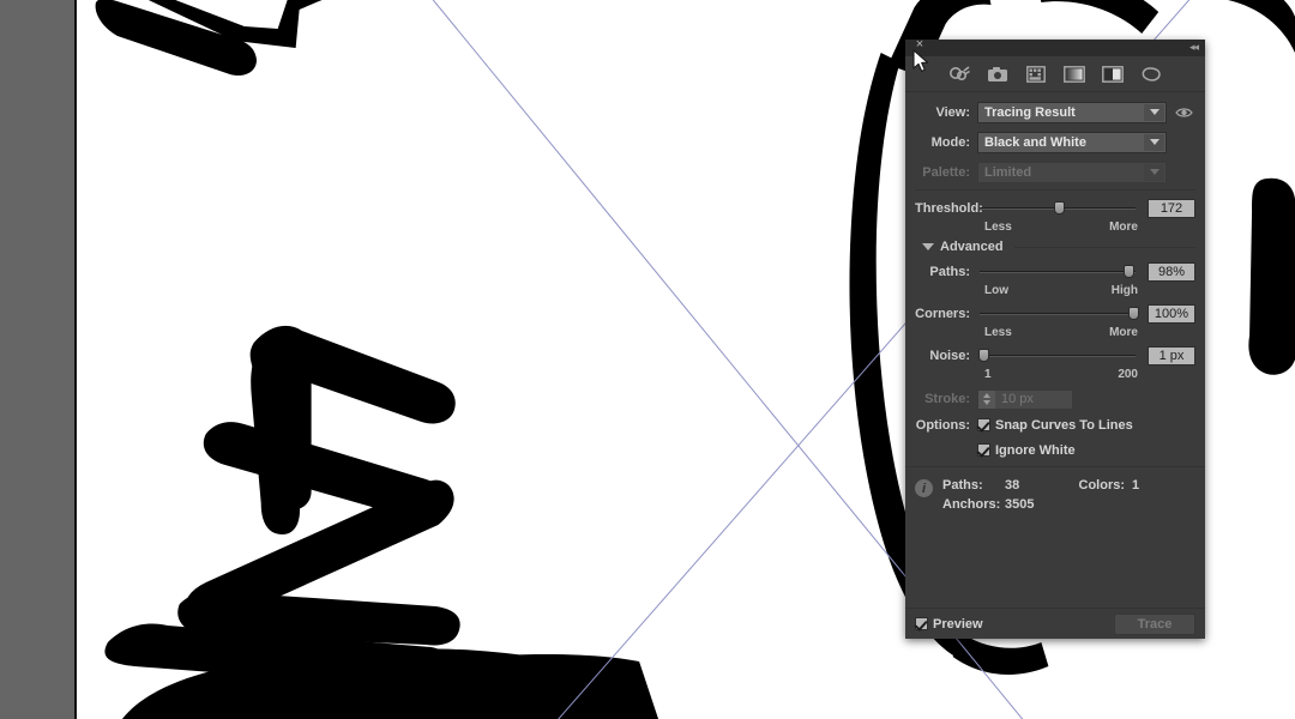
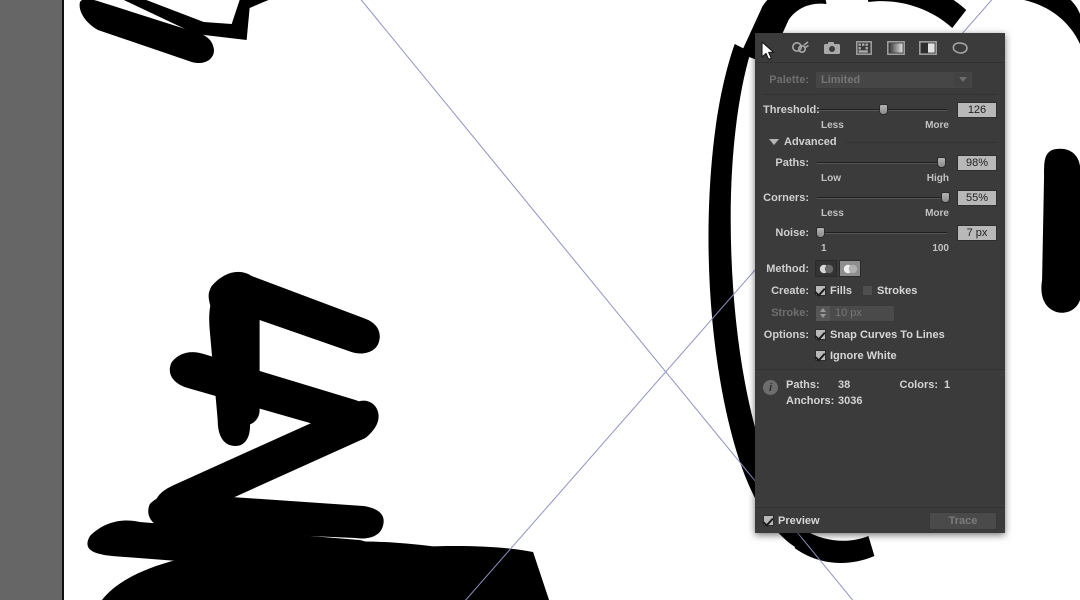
- ×
- ◂◂
- View:
- Tracing Result
- Mode:
- Black and White
  Palette:
  Limited
  Threshold
- 172
+ 126
  Less
  More
  Advanced
  Paths:
  98%
  Low
  High
  Corners:
- 100%
+ 55%
  Less
  More
  Noise:
- 1 px
+ 7 px
  1
- 200
+ 100
+ Method:
+ Create:
+ Fills
+ Strokes
  Stroke:
  10 px
  Options:
  Snap Curves To Lines
  Ignore White
  i
  Paths:
  38
  Colors:
  1
  Anchors:
- 3505
+ 3036
  Preview
  Trace
